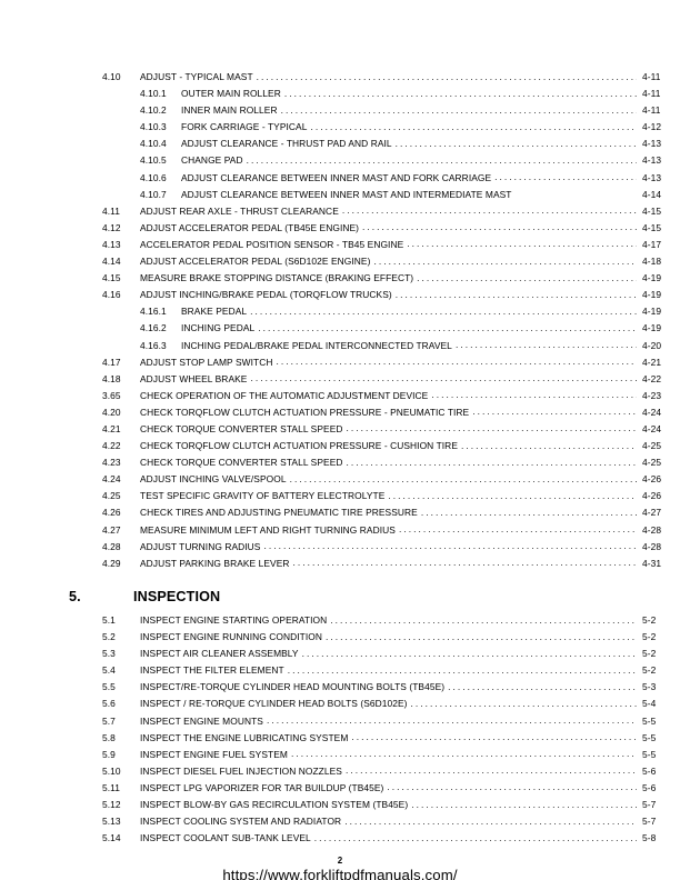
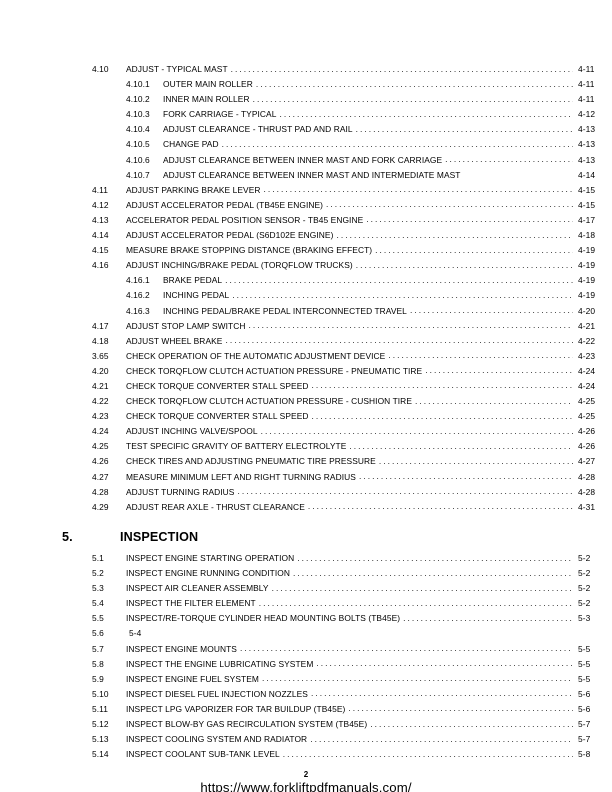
  4.10
  ADJUST - TYPICAL MAST
  4-11
  4.10.1
  OUTER MAIN ROLLER
  4-11
  4.10.2
  INNER MAIN ROLLER
  4-11
  4.10.3
  FORK CARRIAGE - TYPICAL
  4-12
  4.10.4
  ADJUST CLEARANCE - THRUST PAD AND RAIL
  4-13
  4.10.5
  CHANGE PAD
  4-13
  4.10.6
  ADJUST CLEARANCE BETWEEN INNER MAST AND FORK CARRIAGE
  4-13
  4.10.7
  ADJUST CLEARANCE BETWEEN INNER MAST AND INTERMEDIATE MAST
  4-14
  4.11
- ADJUST REAR AXLE - THRUST CLEARANCE
+ ADJUST PARKING BRAKE LEVER
  4-15
  4.12
  ADJUST ACCELERATOR PEDAL (TB45E ENGINE)
  4-15
  4.13
  ACCELERATOR PEDAL POSITION SENSOR - TB45 ENGINE
  4-17
  4.14
  ADJUST ACCELERATOR PEDAL (S6D102E ENGINE)
  4-18
  4.15
  MEASURE BRAKE STOPPING DISTANCE (BRAKING EFFECT)
  4-19
  4.16
  ADJUST INCHING/BRAKE PEDAL (TORQFLOW TRUCKS)
  4-19
  4.16.1
  BRAKE PEDAL
  4-19
  4.16.2
  INCHING PEDAL
  4-19
  4.16.3
  INCHING PEDAL/BRAKE PEDAL INTERCONNECTED TRAVEL
  4-20
  4.17
  ADJUST STOP LAMP SWITCH
  4-21
  4.18
  ADJUST WHEEL BRAKE
  4-22
  3.65
  CHECK OPERATION OF THE AUTOMATIC ADJUSTMENT DEVICE
  4-23
  4.20
  CHECK TORQFLOW CLUTCH ACTUATION PRESSURE - PNEUMATIC TIRE
  4-24
  4.21
  CHECK TORQUE CONVERTER STALL SPEED
  4-24
  4.22
  CHECK TORQFLOW CLUTCH ACTUATION PRESSURE - CUSHION TIRE
  4-25
  4.23
  CHECK TORQUE CONVERTER STALL SPEED
  4-25
  4.24
  ADJUST INCHING VALVE/SPOOL
  4-26
  4.25
  TEST SPECIFIC GRAVITY OF BATTERY ELECTROLYTE
  4-26
  4.26
  CHECK TIRES AND ADJUSTING PNEUMATIC TIRE PRESSURE
  4-27
  4.27
  MEASURE MINIMUM LEFT AND RIGHT TURNING RADIUS
  4-28
  4.28
  ADJUST TURNING RADIUS
  4-28
  4.29
- ADJUST PARKING BRAKE LEVER
+ ADJUST REAR AXLE - THRUST CLEARANCE
  4-31
  5.
  INSPECTION
  5.1
  INSPECT ENGINE STARTING OPERATION
  5-2
  5.2
  INSPECT ENGINE RUNNING CONDITION
  5-2
  5.3
  INSPECT AIR CLEANER ASSEMBLY
  5-2
  5.4
  INSPECT THE FILTER ELEMENT
  5-2
  5.5
  INSPECT/RE-TORQUE CYLINDER HEAD MOUNTING BOLTS (TB45E)
  5-3
  5.6
- INSPECT / RE-TORQUE CYLINDER HEAD BOLTS (S6D102E)
  5-4
  5.7
  INSPECT ENGINE MOUNTS
  5-5
  5.8
  INSPECT THE ENGINE LUBRICATING SYSTEM
  5-5
  5.9
  INSPECT ENGINE FUEL SYSTEM
  5-5
  5.10
  INSPECT DIESEL FUEL INJECTION NOZZLES
  5-6
  5.11
  INSPECT LPG VAPORIZER FOR TAR BUILDUP (TB45E)
  5-6
  5.12
  INSPECT BLOW-BY GAS RECIRCULATION SYSTEM (TB45E)
  5-7
  5.13
  INSPECT COOLING SYSTEM AND RADIATOR
  5-7
  5.14
  INSPECT COOLANT SUB-TANK LEVEL
  5-8
  2
  https://www.forkliftpdfmanuals.com/
